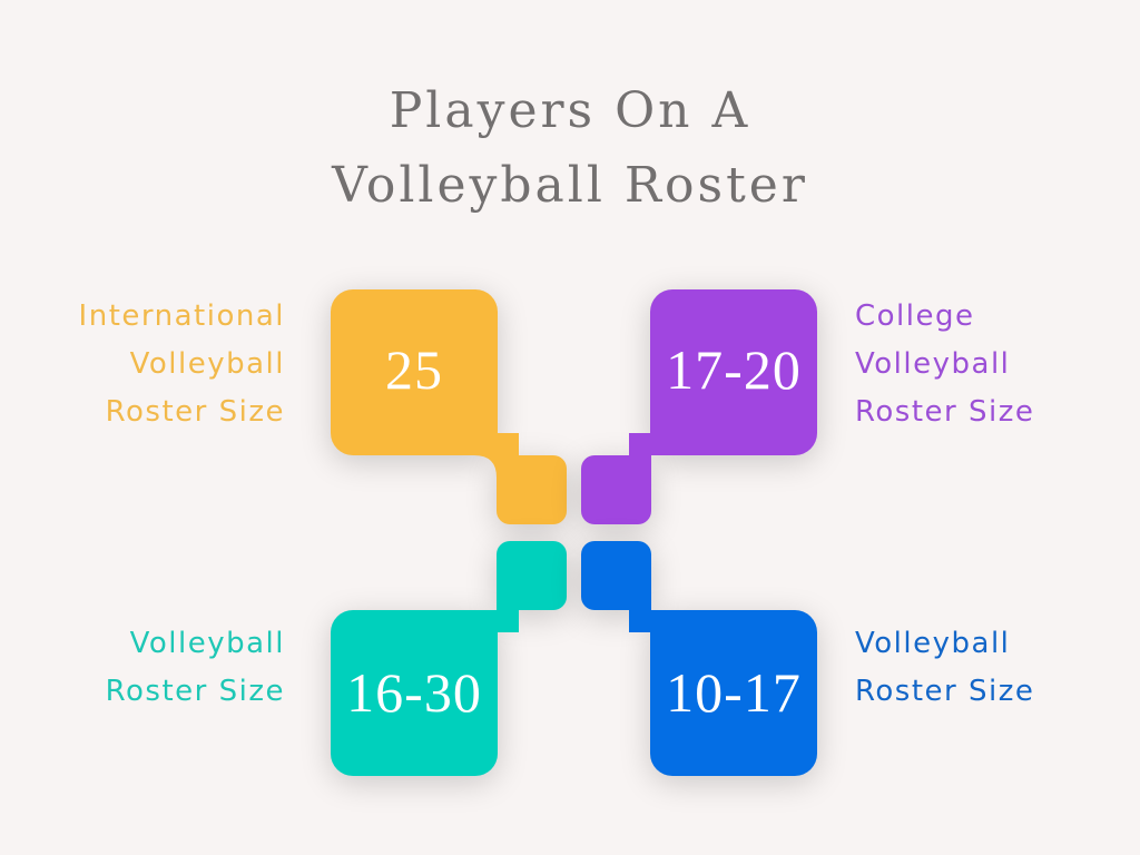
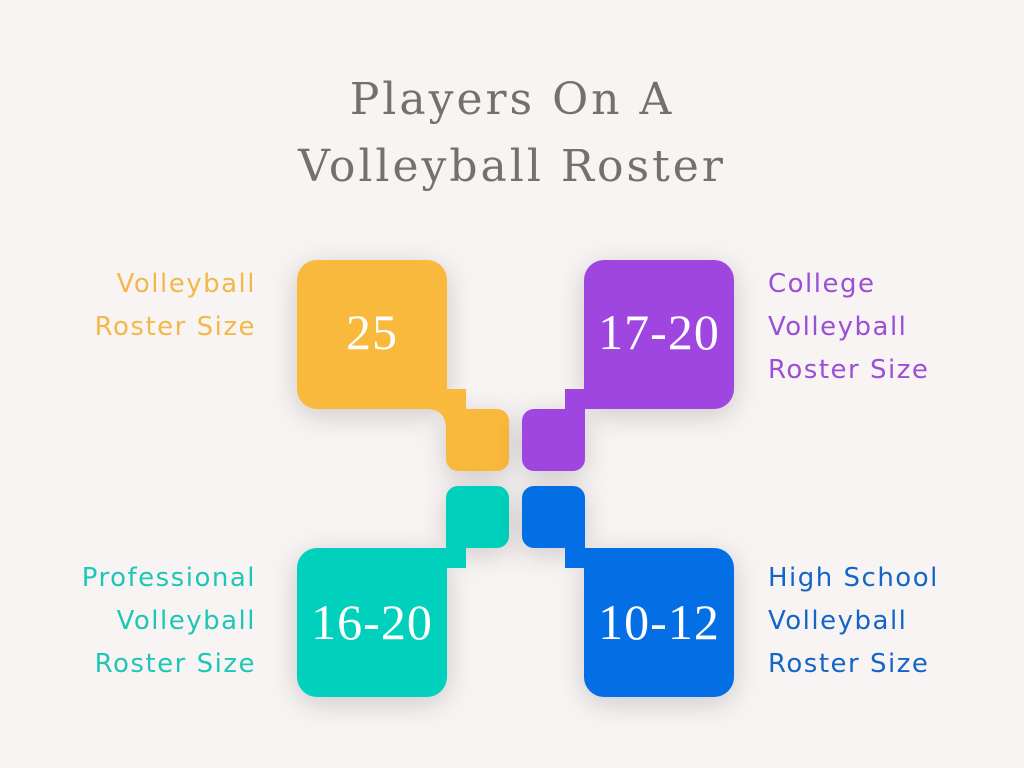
  Players On A
  Volleyball Roster
  25
- International
  Volleyball
  Roster Size
  17-20
  College
  Volleyball
  Roster Size
- 16-30
+ 16-20
+ Professional
  Volleyball
  Roster Size
- 10-17
+ 10-12
+ High School
  Volleyball
  Roster Size
